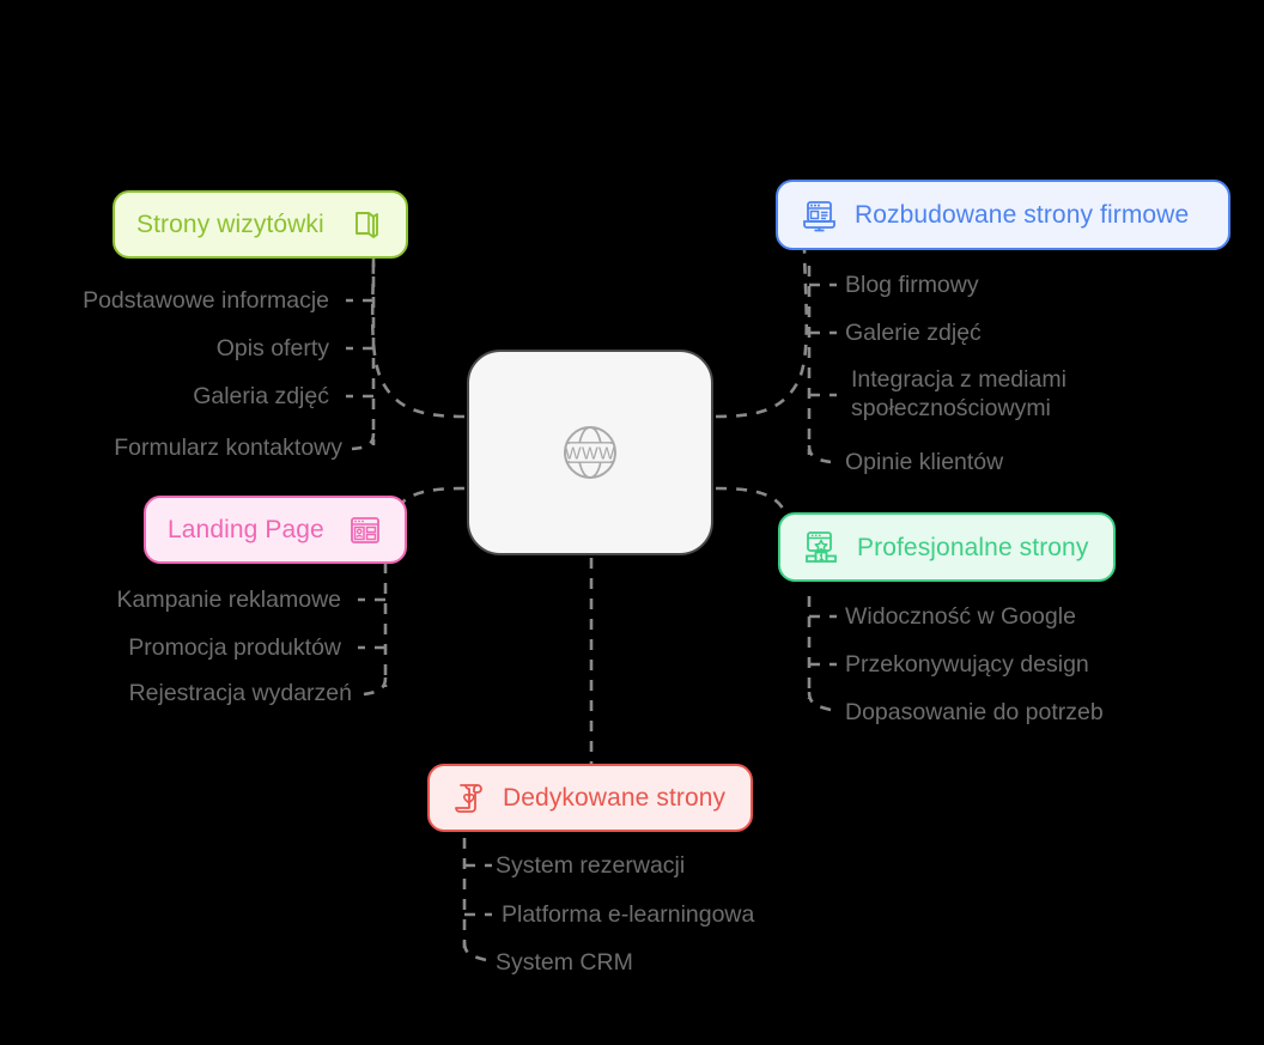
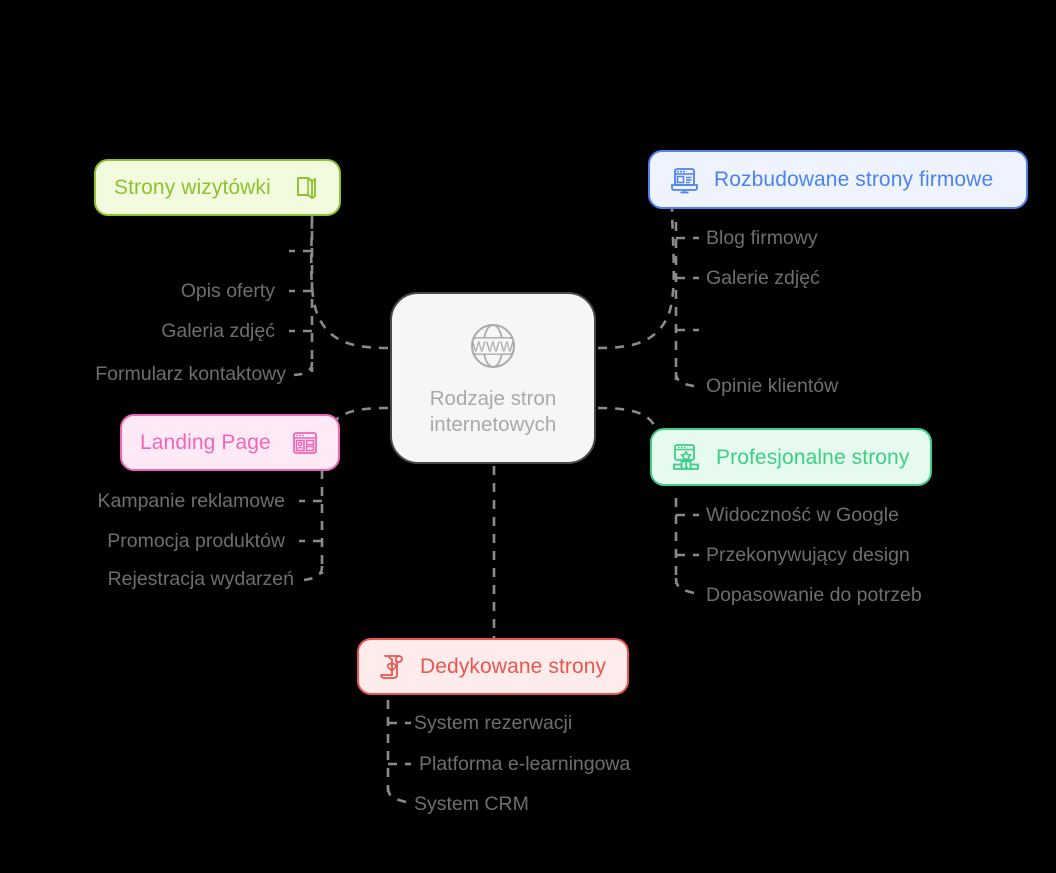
  WWW
+ Rodzaje stron
+ internetowych
  Strony wizytówki
- Podstawowe informacje
  Opis oferty
  Galeria zdjęć
  Formularz kontaktowy
  Rozbudowane strony firmowe
  Blog firmowy
  Galerie zdjęć
- Integracja z mediami społecznościowymi
  Opinie klientów
  Landing Page
  Kampanie reklamowe
  Promocja produktów
  Rejestracja wydarzeń
  Profesjonalne strony
  Widoczność w Google
  Przekonywujący design
  Dopasowanie do potrzeb
  Dedykowane strony
  System rezerwacji
  Platforma e-learningowa
  System CRM
